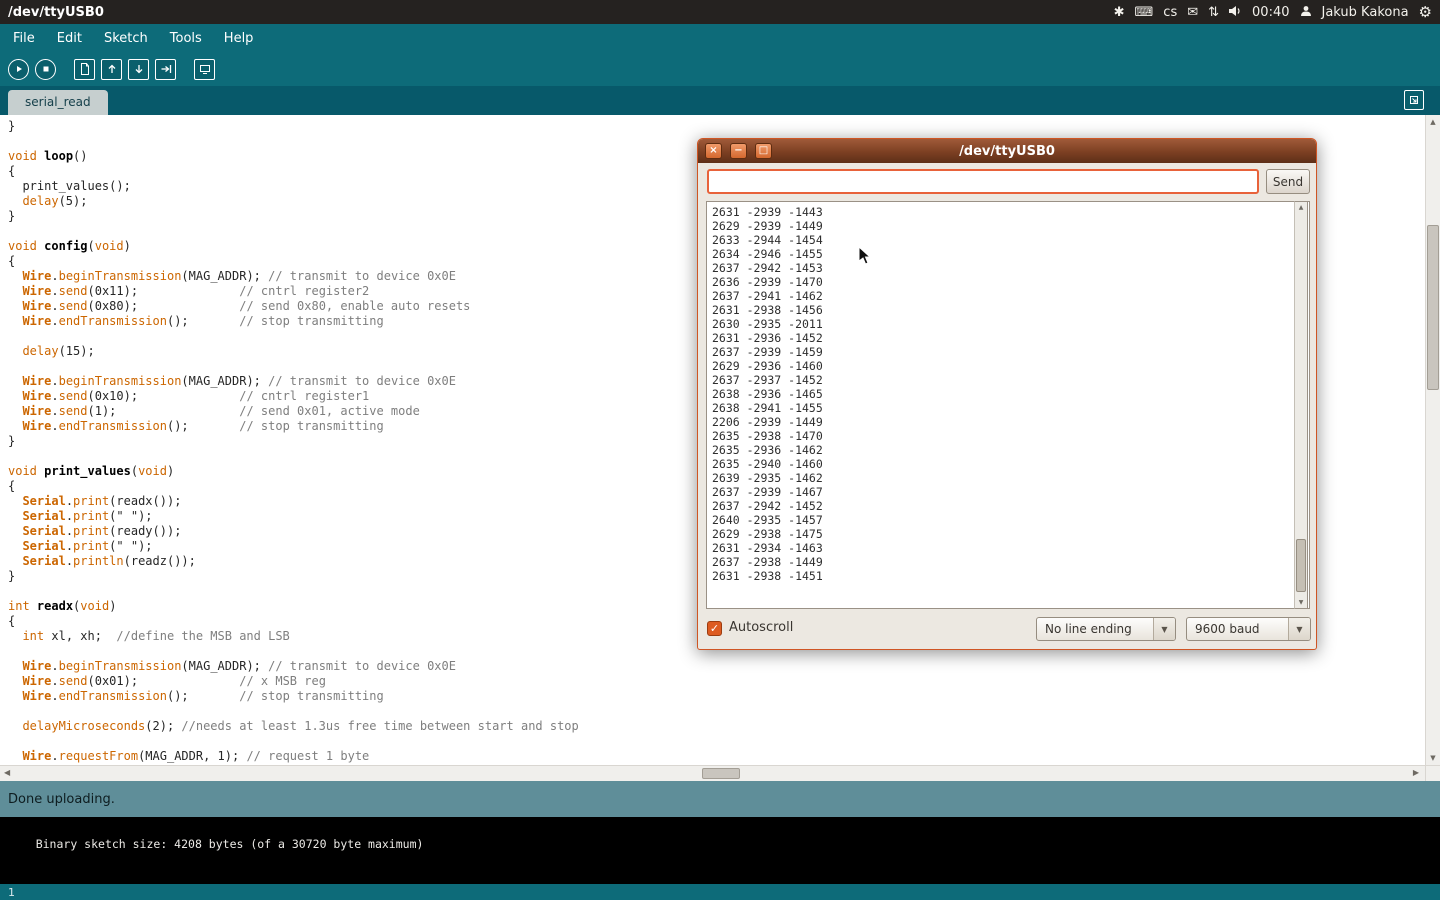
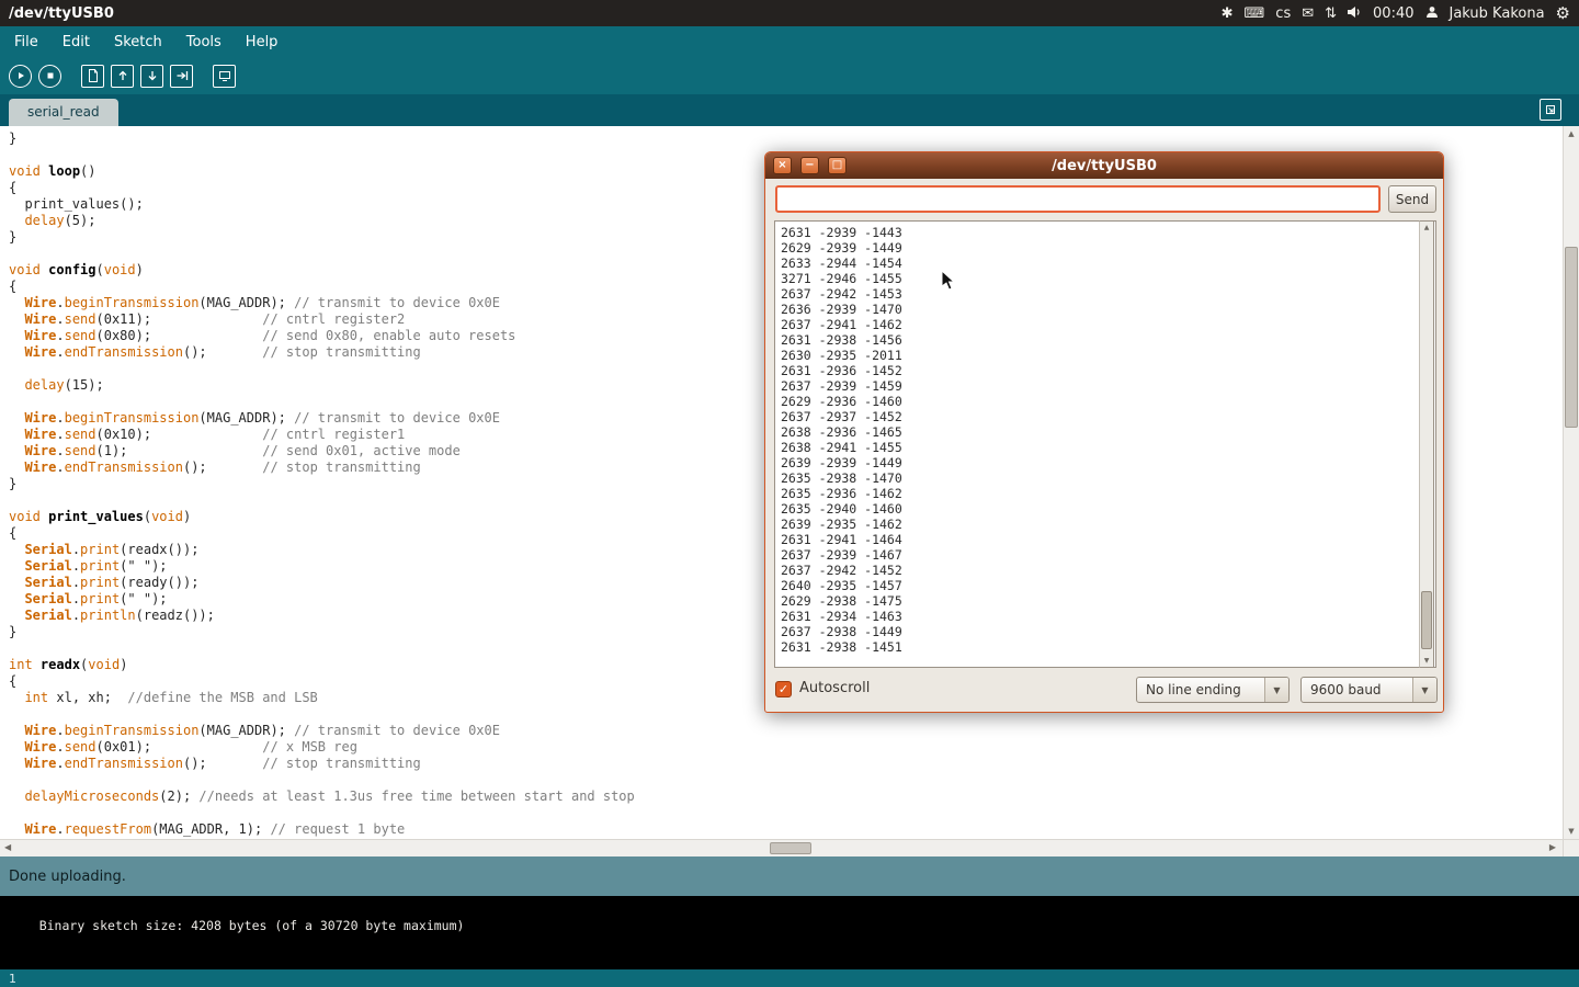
  /dev/ttyUSB0
  ✱
  ⌨
  cs
  ✉
  ⇅
  00:40
  Jakub Kakona
  ⚙
  File
  Edit
  Sketch
  Tools
  Help
  serial_read
  }
  void loop()
  {
  print_values();
  delay(5);
  }
  void config(void)
  {
  Wire.beginTransmission(MAG_ADDR); // transmit to device 0x0E
  Wire.send(0x11); // cntrl register2
  Wire.send(0x80); // send 0x80, enable auto resets
  Wire.endTransmission(); // stop transmitting
  delay(15);
  Wire.beginTransmission(MAG_ADDR); // transmit to device 0x0E
  Wire.send(0x10); // cntrl register1
  Wire.send(1); // send 0x01, active mode
  Wire.endTransmission(); // stop transmitting
  }
  void print_values(void)
  {
  Serial.print(readx());
  Serial.print(" ");
  Serial.print(ready());
  Serial.print(" ");
  Serial.println(readz());
  }
  int readx(void)
  {
  int xl, xh; //define the MSB and LSB
  Wire.beginTransmission(MAG_ADDR); // transmit to device 0x0E
  Wire.send(0x01); // x MSB reg
  Wire.endTransmission(); // stop transmitting
  delayMicroseconds(2); //needs at least 1.3us free time between start and stop
  Wire.requestFrom(MAG_ADDR, 1); // request 1 byte
  ▲
  ▼
  ◀
  ▶
  Done uploading.
  Binary sketch size: 4208 bytes (of a 30720 byte maximum)
  1
  ×
  −
  □
  /dev/ttyUSB0
  Send
  2631 -2939 -1443
  2629 -2939 -1449
  2633 -2944 -1454
- 2634 -2946 -1455
+ 3271 -2946 -1455
  2637 -2942 -1453
  2636 -2939 -1470
  2637 -2941 -1462
  2631 -2938 -1456
  2630 -2935 -2011
  2631 -2936 -1452
  2637 -2939 -1459
  2629 -2936 -1460
  2637 -2937 -1452
  2638 -2936 -1465
  2638 -2941 -1455
- 2206 -2939 -1449
+ 2639 -2939 -1449
  2635 -2938 -1470
  2635 -2936 -1462
  2635 -2940 -1460
  2639 -2935 -1462
+ 2631 -2941 -1464
  2637 -2939 -1467
  2637 -2942 -1452
  2640 -2935 -1457
  2629 -2938 -1475
  2631 -2934 -1463
  2637 -2938 -1449
  2631 -2938 -1451
  ✓
  Autoscroll
  No line ending
  ▼
  9600 baud
  ▼
